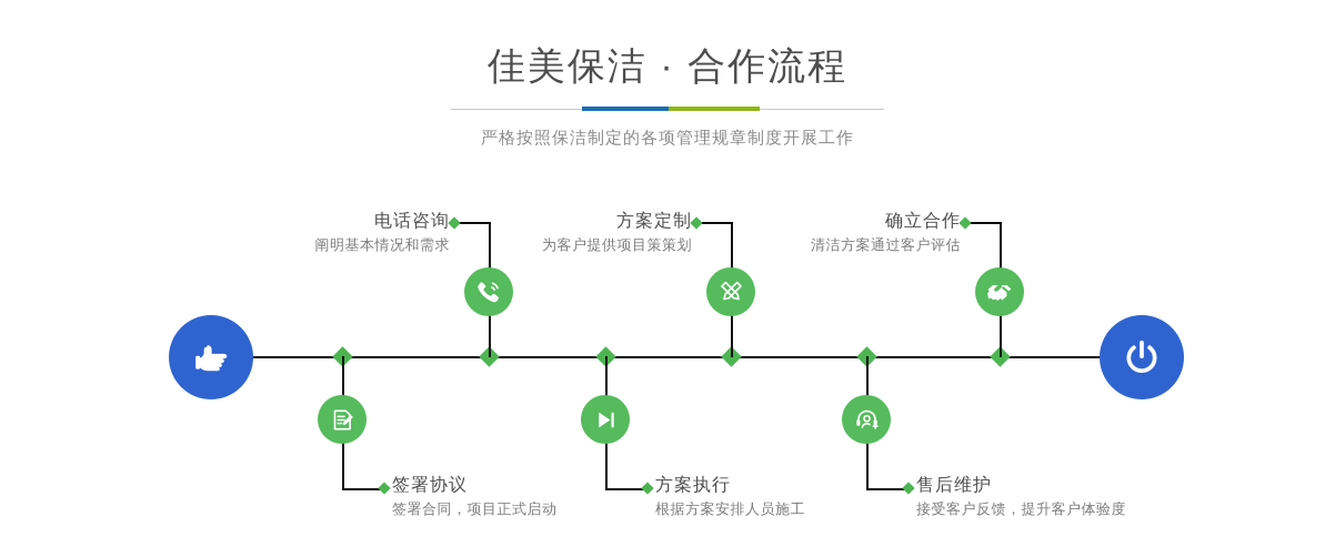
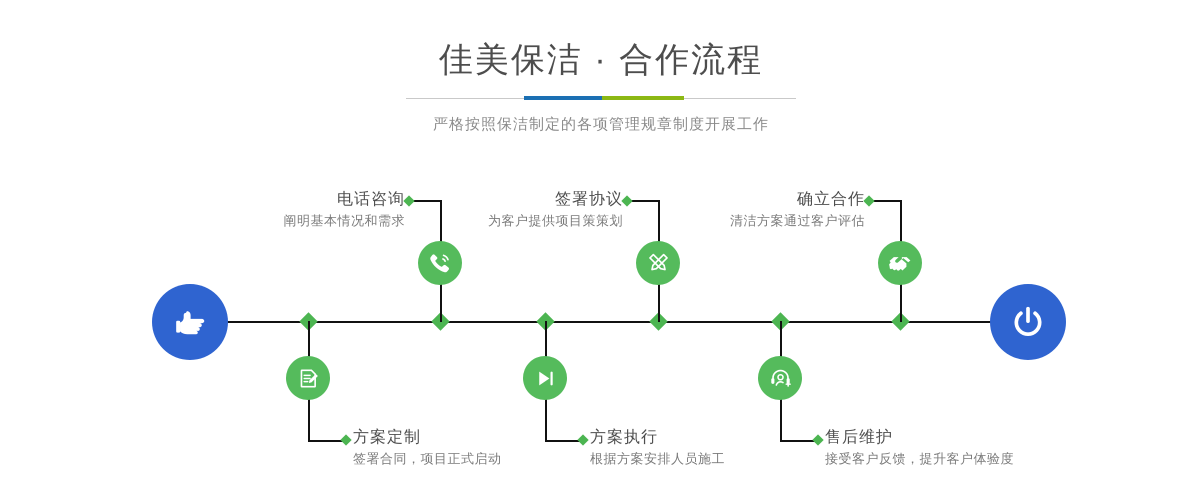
  佳美保洁 · 合作流程
  严格按照保洁制定的各项管理规章制度开展工作
  电话咨询
  阐明基本情况和需求
- 签署协议
+ 方案定制
  签署合同，项目正式启动
- 方案定制
+ 签署协议
  为客户提供项目策策划
  方案执行
  根据方案安排人员施工
  确立合作
  清洁方案通过客户评估
  售后维护
  接受客户反馈，提升客户体验度
